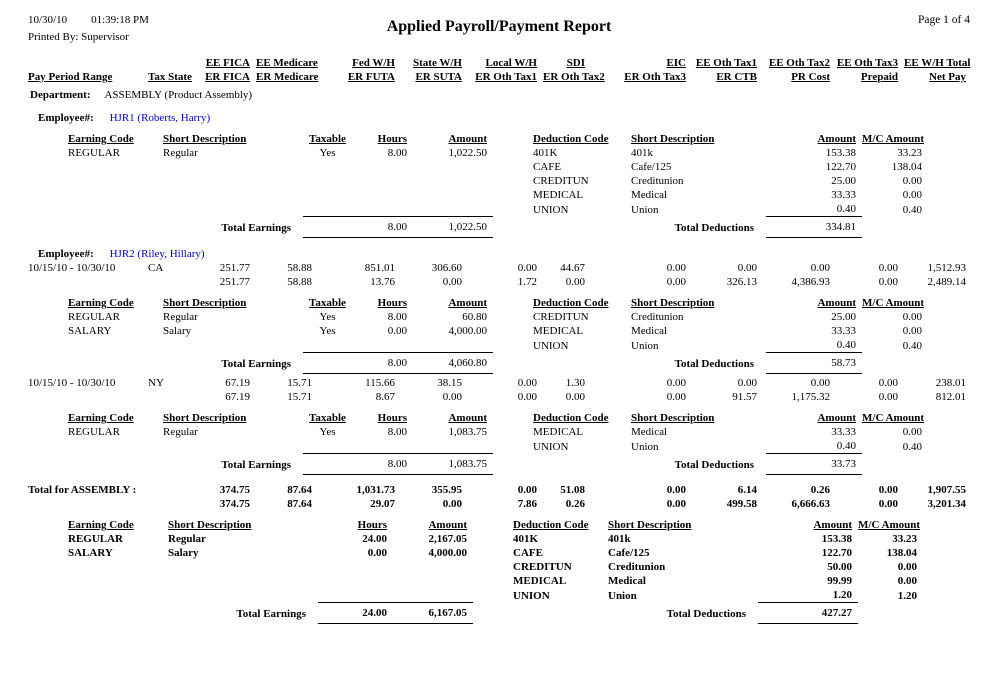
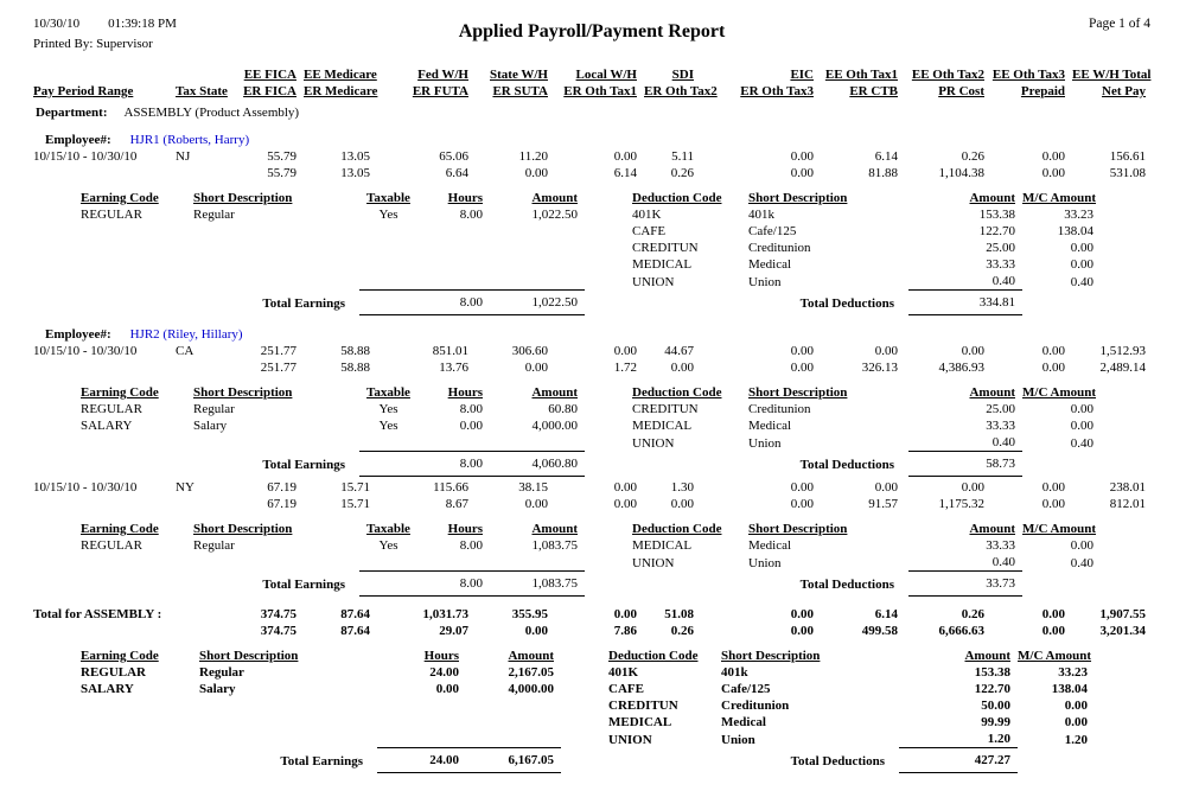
  10/30/10 01:39:18 PM
  Printed By: Supervisor
  Applied Payroll/Payment Report
  Page 1 of 4
  		EE FICA	EE Medicare	Fed W/H	State W/H	Local W/H	SDI	EIC	EE Oth Tax1	EE Oth Tax2	EE Oth Tax3	EE W/H Total
  Pay Period Range	Tax State	ER FICA	ER Medicare	ER FUTA	ER SUTA	ER Oth Tax1	ER Oth Tax2	ER Oth Tax3	ER CTB	PR Cost	Prepaid	Net Pay
  Department: ASSEMBLY (Product Assembly)
  Employee#: HJR1 (Roberts, Harry)
+ 10/15/10 - 10/30/10	NJ	55.79	13.05	65.06	11.20	0.00	5.11	0.00	6.14	0.26	0.00	156.61
+ 		55.79	13.05	6.64	0.00	6.14	0.26	0.00	81.88	1,104.38	0.00	531.08
  Earning Code	Short Description	Taxable	Hours	Amount		Deduction Code	Short Description	Amount	M/C Amount
  REGULAR	Regular	Yes	8.00	1,022.50		401K	401k	153.38	33.23
  						CAFE	Cafe/125	122.70	138.04
  						CREDITUN	Creditunion	25.00	0.00
  						MEDICAL	Medical	33.33	0.00
  						UNION	Union	0.40	0.40
  Total Earnings		8.00	1,022.50		Total Deductions	334.81
  Employee#: HJR2 (Riley, Hillary)
  10/15/10 - 10/30/10	CA	251.77	58.88	851.01	306.60	0.00	44.67	0.00	0.00	0.00	0.00	1,512.93
  		251.77	58.88	13.76	0.00	1.72	0.00	0.00	326.13	4,386.93	0.00	2,489.14
  Earning Code	Short Description	Taxable	Hours	Amount		Deduction Code	Short Description	Amount	M/C Amount
  REGULAR	Regular	Yes	8.00	60.80		CREDITUN	Creditunion	25.00	0.00
  SALARY	Salary	Yes	0.00	4,000.00		MEDICAL	Medical	33.33	0.00
  						UNION	Union	0.40	0.40
  Total Earnings		8.00	4,060.80		Total Deductions	58.73
  10/15/10 - 10/30/10	NY	67.19	15.71	115.66	38.15	0.00	1.30	0.00	0.00	0.00	0.00	238.01
  		67.19	15.71	8.67	0.00	0.00	0.00	0.00	91.57	1,175.32	0.00	812.01
  Earning Code	Short Description	Taxable	Hours	Amount		Deduction Code	Short Description	Amount	M/C Amount
  REGULAR	Regular	Yes	8.00	1,083.75		MEDICAL	Medical	33.33	0.00
  						UNION	Union	0.40	0.40
  Total Earnings		8.00	1,083.75		Total Deductions	33.73
  Total for ASSEMBLY :	374.75	87.64	1,031.73	355.95	0.00	51.08	0.00	6.14	0.26	0.00	1,907.55
  		374.75	87.64	29.07	0.00	7.86	0.26	0.00	499.58	6,666.63	0.00	3,201.34
  Earning Code	Short Description	Hours	Amount		Deduction Code	Short Description	Amount	M/C Amount
  REGULAR	Regular	24.00	2,167.05		401K	401k	153.38	33.23
  SALARY	Salary	0.00	4,000.00		CAFE	Cafe/125	122.70	138.04
  					CREDITUN	Creditunion	50.00	0.00
  					MEDICAL	Medical	99.99	0.00
  					UNION	Union	1.20	1.20
  Total Earnings	24.00	6,167.05		Total Deductions	427.27
